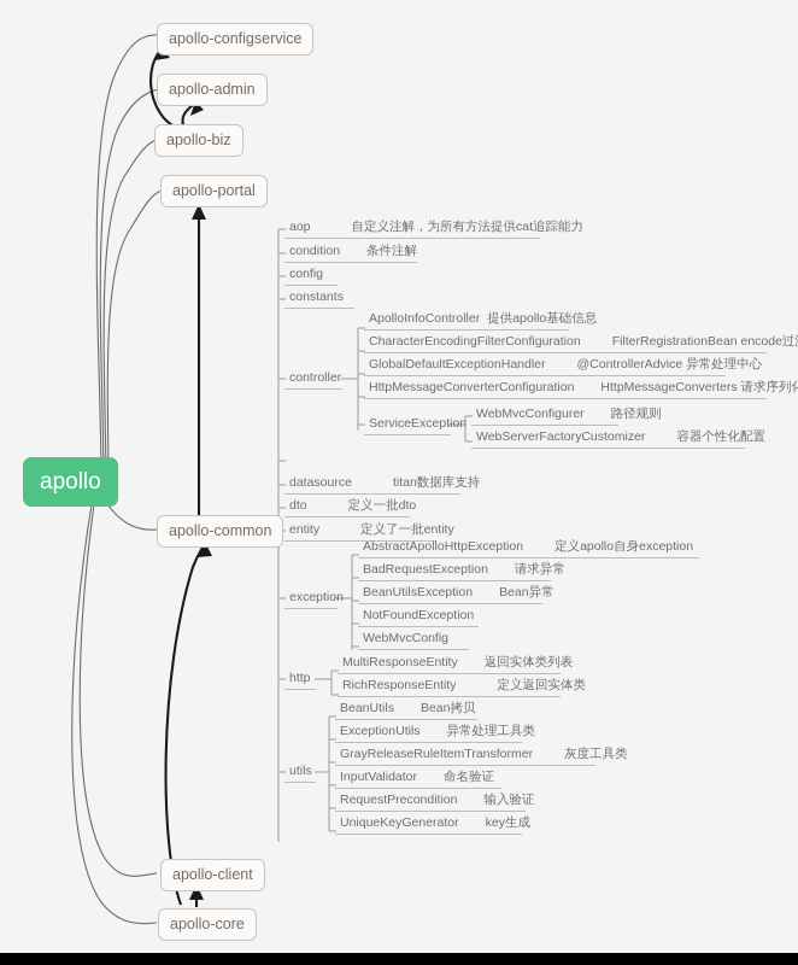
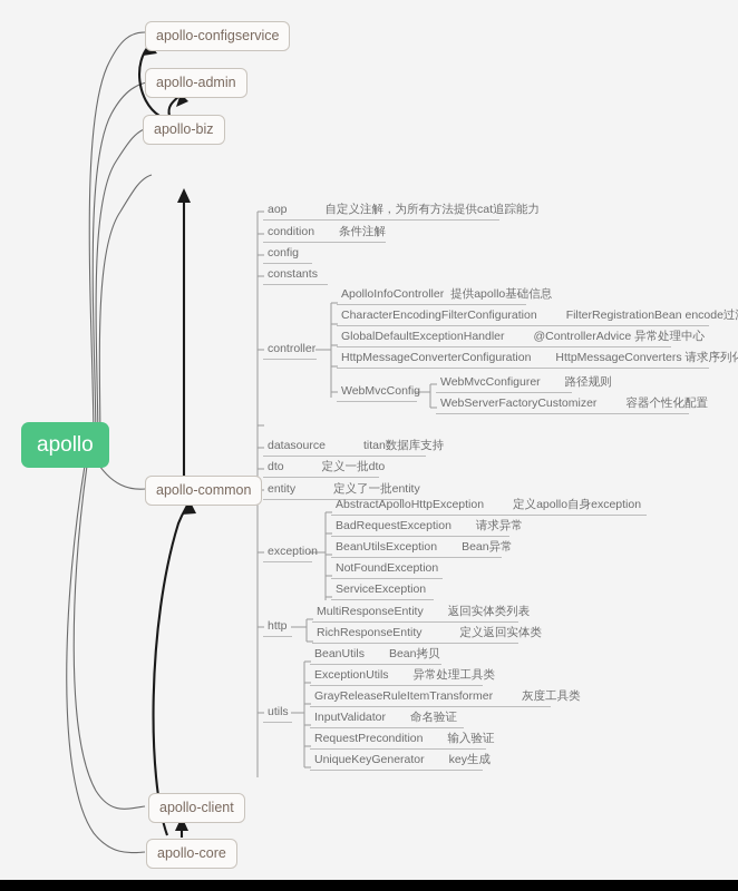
  apollo-configservice
  apollo-admin
  apollo-biz
- apollo-portal
  apollo-common
  apollo-client
  apollo-core
  apollo
  aop 自定义注解，为所有方法提供cat追踪能力
  condition 条件注解
  config
  constants
  controller
  ApolloInfoController 提供apollo基础信息
  CharacterEncodingFilterConfiguration FilterRegistrationBean encode过
  GlobalDefaultExceptionHandler @ControllerAdvice 异常处理中心
  HttpMessageConverterConfiguration HttpMessageConverters 请求序列
- ServiceException
+ WebMvcConfig
  WebMvcConfigurer 路径规则
  WebServerFactoryCustomizer 容器个性化配置
  datasource titan数据库支持
  dto 定义一批dto
  entity 定义了一批entity
  exception
  AbstractApolloHttpException 定义apollo自身exception
  BadRequestException 请求异常
  BeanUtilsException Bean异常
  NotFoundException
- WebMvcConfig
+ ServiceException
  http
  MultiResponseEntity 返回实体类列表
  RichResponseEntity 定义返回实体类
  utils
  BeanUtils Bean拷贝
  ExceptionUtils 异常处理工具类
  GrayReleaseRuleItemTransformer 灰度工具类
  InputValidator 命名验证
  RequestPrecondition 输入验证
  UniqueKeyGenerator key生成
